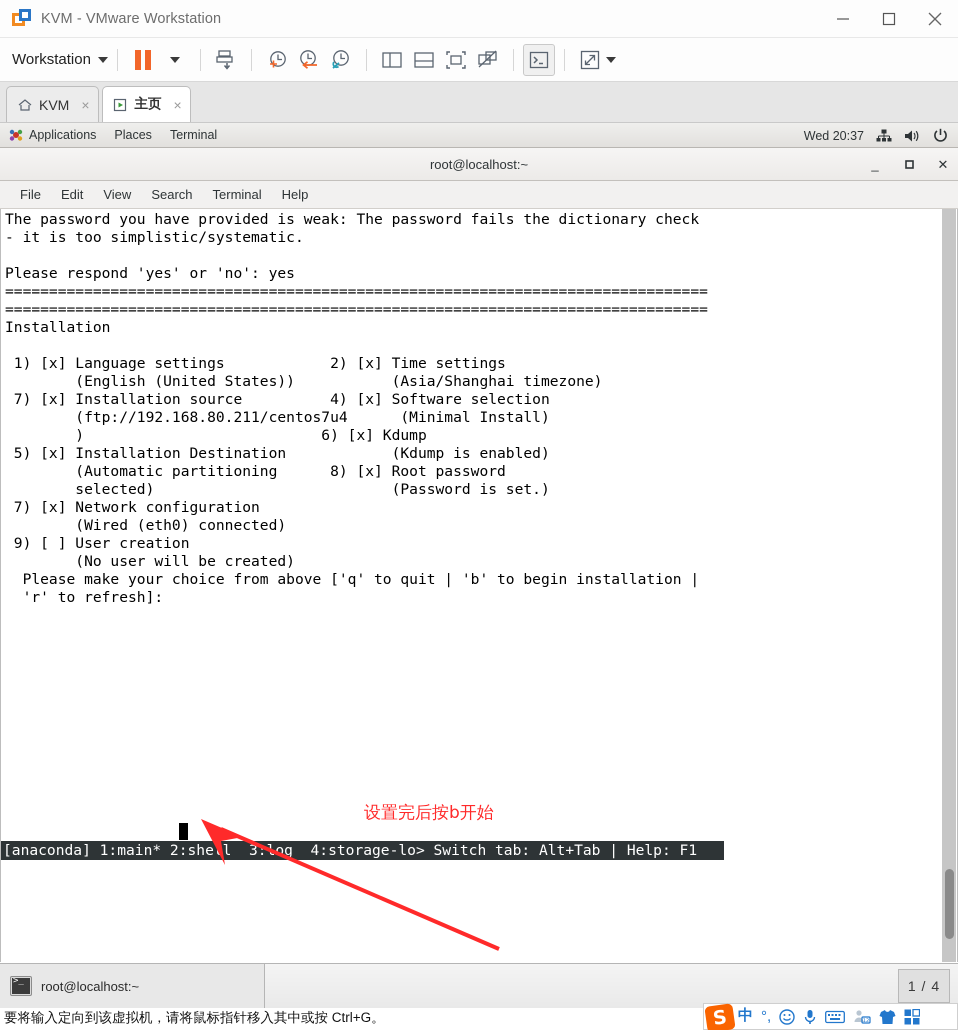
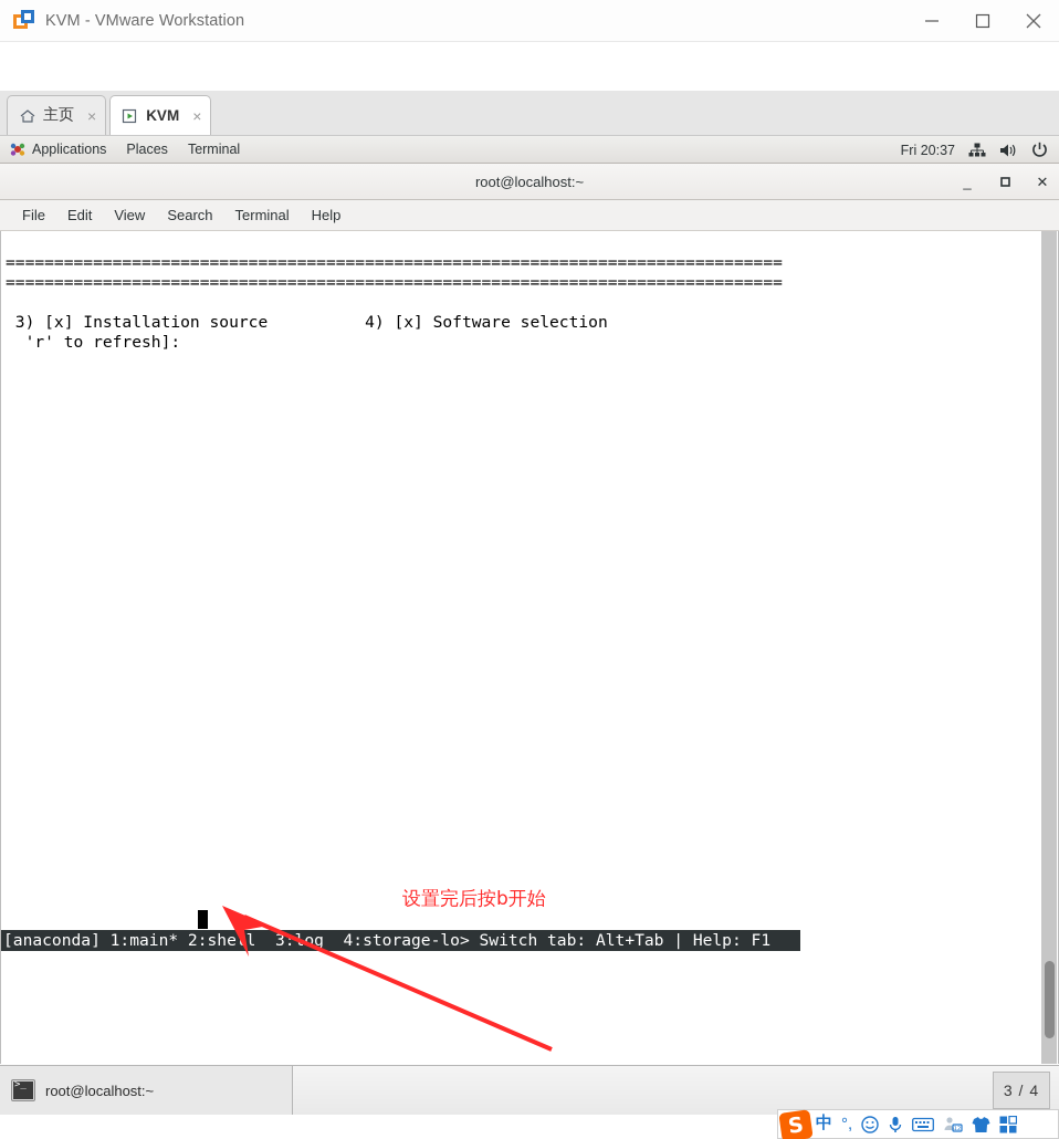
  KVM - VMware Workstation
- Workstation
- KVM
+ 主页
  ×
- 主页
+ KVM
  ×
  Applications
  Places
  Terminal
- Wed 20:37
+ Fri 20:37
  root@localhost:~
  _
  ✕
  File
  Edit
  View
  Search
  Terminal
  Help
- The password you have provided is weak: The password fails the dictionary check
- - it is too simplistic/systematic.
- Please respond 'yes' or 'no': yes
  ================================================================================
  ================================================================================
- Installation
- 1) [x] Language settings 2) [x] Time settings
- (English (United States)) (Asia/Shanghai timezone)
- 7) [x] Installation source 4) [x] Software selection
+ 3) [x] Installation source 4) [x] Software selection
- (ftp://192.168.80.211/centos7u4 (Minimal Install)
- ) 6) [x] Kdump
- 5) [x] Installation Destination (Kdump is enabled)
- (Automatic partitioning 8) [x] Root password
- selected) (Password is set.)
- 7) [x] Network configuration
- (Wired (eth0) connected)
- 9) [ ] User creation
- (No user will be created)
- Please make your choice from above ['q' to quit | 'b' to begin installation |
  'r' to refresh]:
  [anaconda] 1:main* 2:shel 3:og 4:storage-lo> Switch tab: Alt+Tab | Help: F1
  设置完后按b开始
  root@localhost:~
- 1 / 4
+ 3 / 4
- 要将输入定向到该虚拟机，请将鼠标指针移入其中或按 Ctrl+G。
  中
  °,
